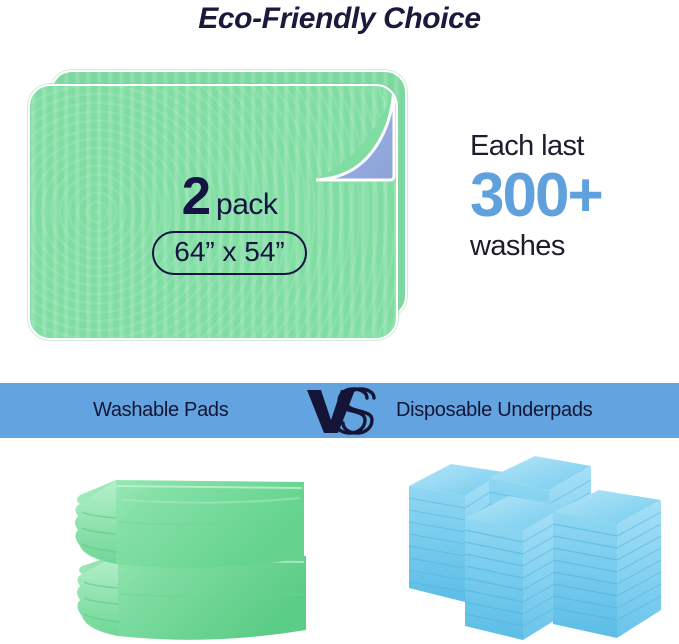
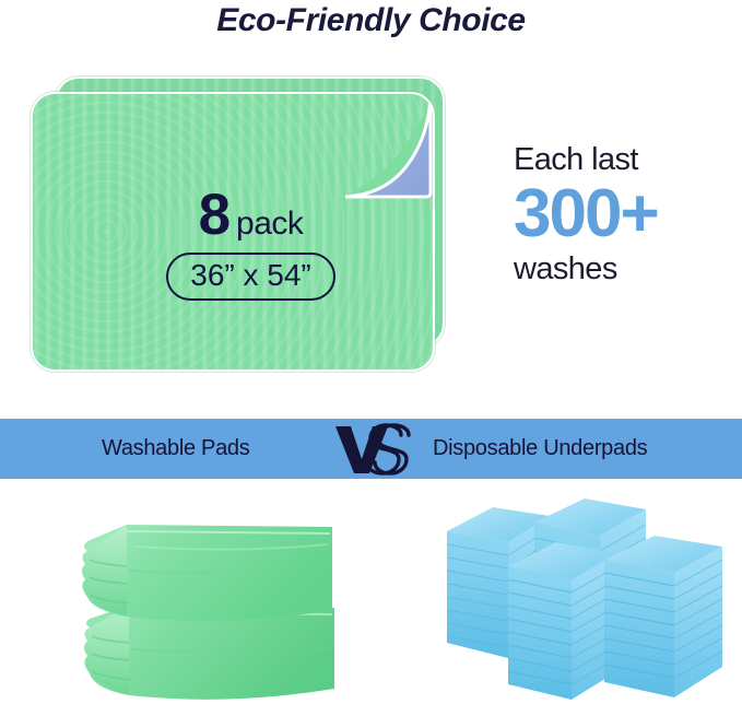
  Eco-Friendly Choice
- 2
+ 8
  pack
- 64” x 54”
+ 36” x 54”
  Each last
  300+
  washes
  Washable Pads
  Disposable Underpads
